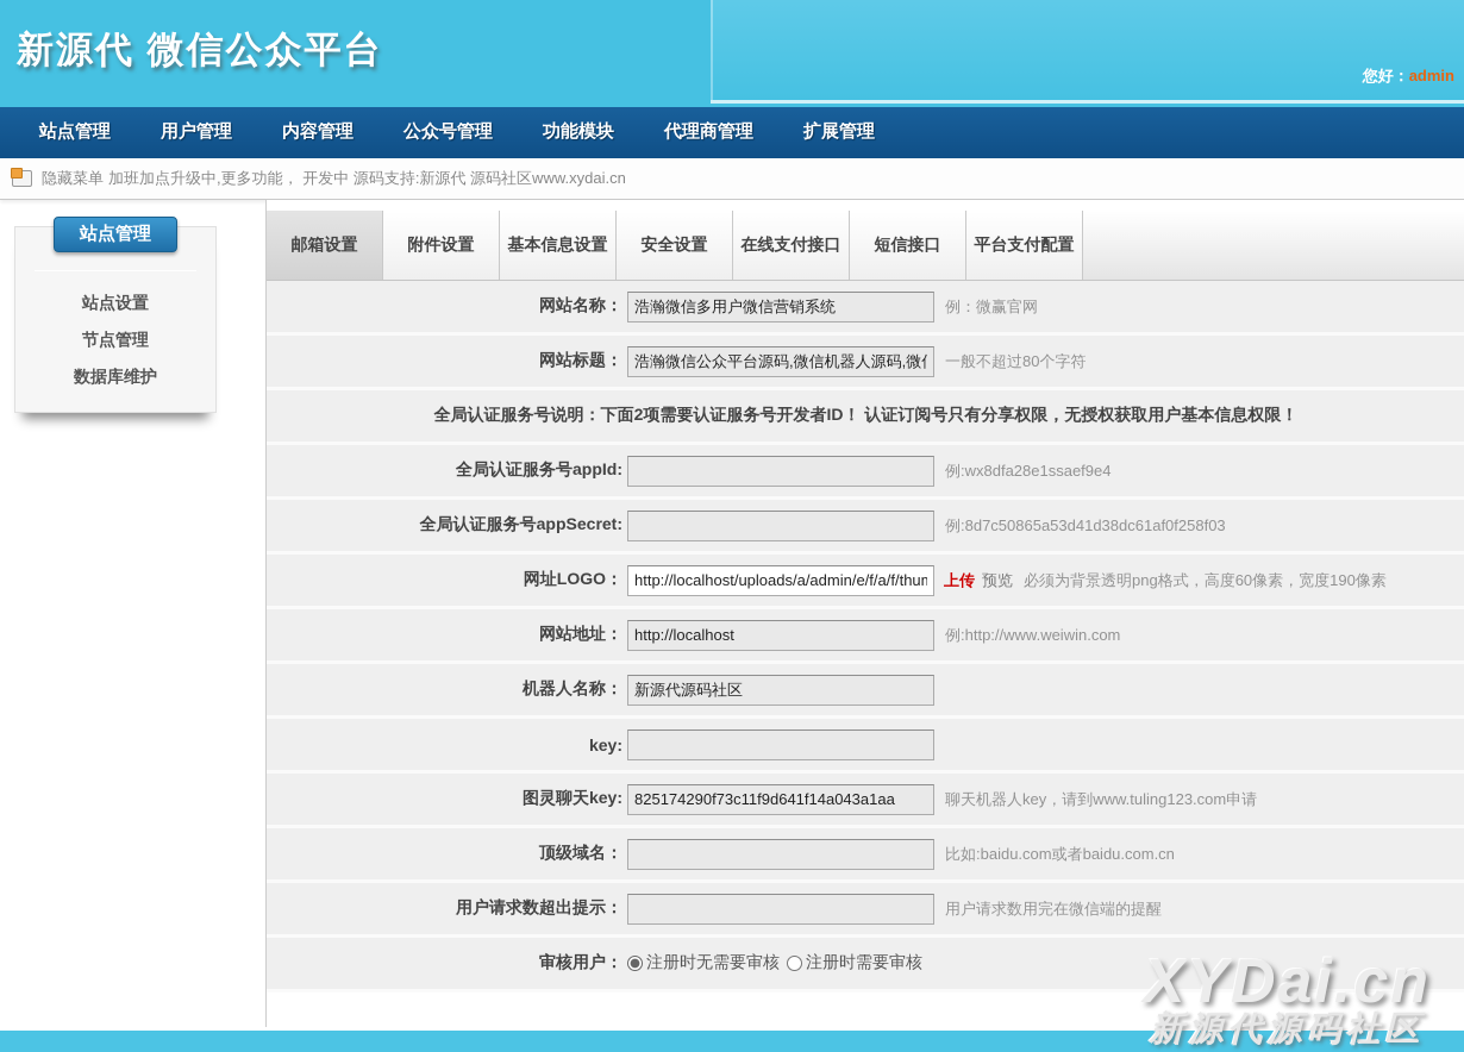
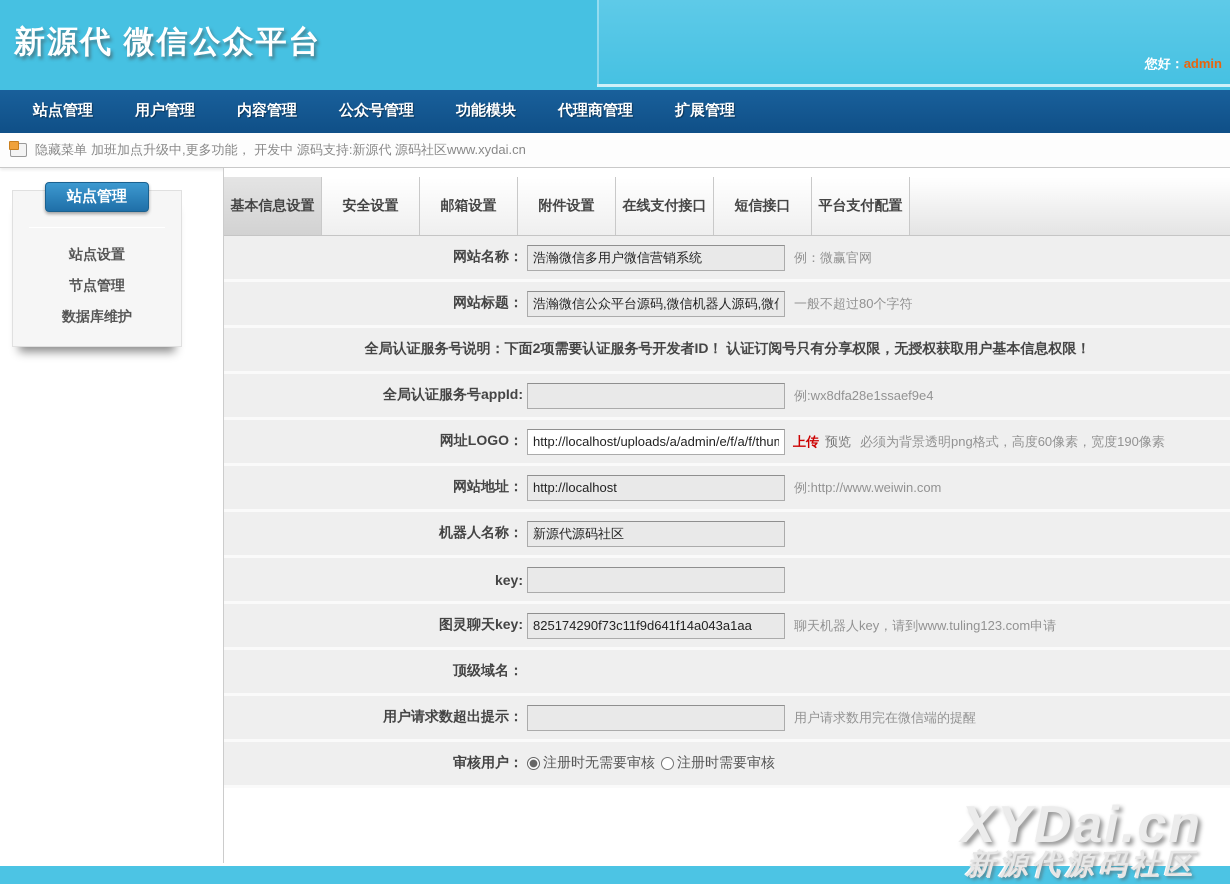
  新源代 微信公众平台
  您好：admin
  站点管理
  用户管理
  内容管理
  公众号管理
  功能模块
  代理商管理
  扩展管理
  隐藏菜单
  加班加点升级中,更多功能， 开发中 源码支持:新源代 源码社区www.xydai.cn
  站点设置
  节点管理
  数据库维护
  站点管理
- 邮箱设置
+ 基本信息设置
- 附件设置
+ 安全设置
- 基本信息设置
+ 邮箱设置
- 安全设置
+ 附件设置
  在线支付接口
  短信接口
  平台支付配置
  网站名称：
  浩瀚微信多用户微信营销系统
  例：微赢官网
  网站标题：
  浩瀚微信公众平台源码,微信机器人源码,微
  一般不超过80个字符
  全局认证服务号说明：下面2项需要认证服务号开发者ID！ 认证订阅号只有分享权限，无授权获取用户基本信息权限！
  全局认证服务号appId:
  例:wx8dfa28e1ssaef9e4
- 全局认证服务号appSecret:
- 例:8d7c50865a53d41d38dc61af0f258f03
  网址LOGO：
  http://localhost/uploads/a/admin/e/f/a/f/thu
  上传
  预览
  必须为背景透明png格式，高度60像素，宽度190像素
  网站地址：
  http://localhost
  例:http://www.weiwin.com
  机器人名称：
  新源代源码社区
  key:
  图灵聊天key:
  825174290f73c11f9d641f14a043a1aa
  聊天机器人key，请到www.tuling123.com申请
  顶级域名：
- 比如:baidu.com或者baidu.com.cn
  用户请求数超出提示：
  用户请求数用完在微信端的提醒
  审核用户：
  注册时无需要审核
  注册时需要审核
  XYDai.cn
  新源代源码社区
